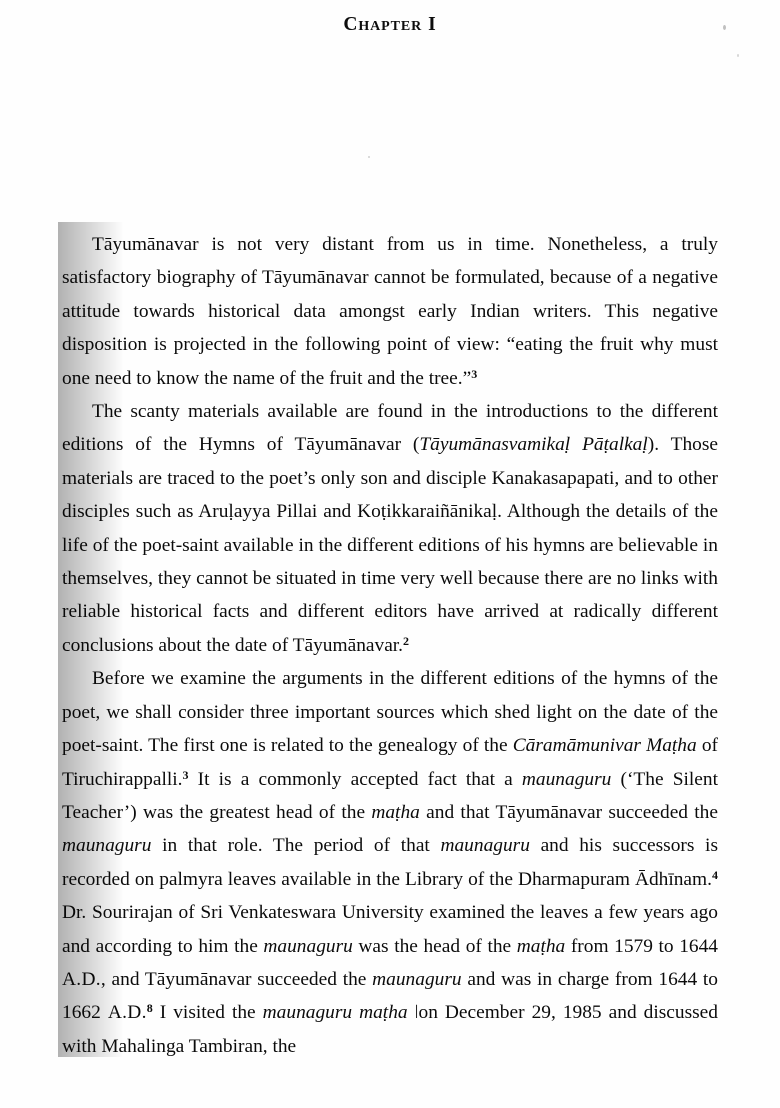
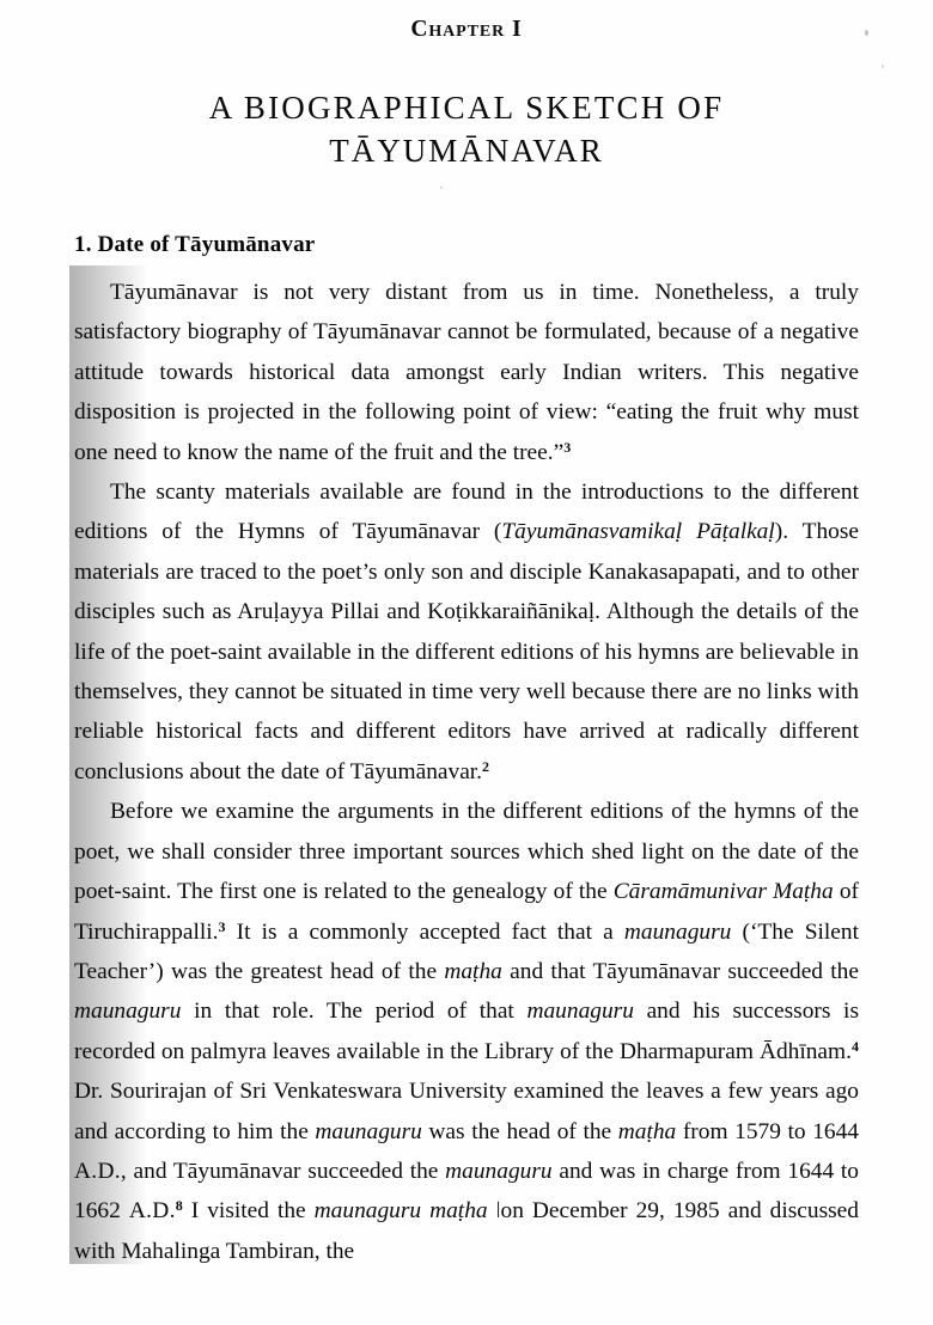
  Chapter I
+ A BIOGRAPHICAL SKETCH OF
+ TĀYUMĀNAVAR
+ 1. Date of Tāyumānavar
  umānavar is not very distant from us in time. Nonetheless, a truly ory biography of Tāyumānavar cannot be formulated, because of a negative towards historical data amongst early Indian writers. This negative ion is projected in the following point of view: “eating the fruit why must d to know the name of the fruit and the tree.”3
  scanty materials available are found in the introductions to the different of the Hymns of Tāyumānavar (Tāyumānasvamikaḷ Pāṭalkaḷ). Those s are traced to the poet’s only son and disciple Kanakasapapati, and to other s such as Aruḷayya Pillai and Koṭikkaraiñānikaḷ. Although the details of the e poet-saint available in the different editions of his hymns are believable in ves, they cannot be situated in time very well because there are no links with historical facts and different editors have arrived at radically different ons about the date of Tāyumānavar.2
  ore we examine the arguments in the different editions of the hymns of the e shall consider three important sources which shed light on the date of the nt. The first one is related to the genealogy of the Cāramāmunivar Maṭha of appalli.3 It is a commonly accepted fact that a maunaguru (‘The Silent ’) was the greatest head of the maṭha and that Tāyumānavar succeeded the uru in that role. The period of that maunaguru and his successors is d on palmyra leaves available in the Library of the Dharmapuram Ādhīnam.4 rirajan of Sri Venkateswara University examined the leaves a few years ago ording to him the maunaguru was the head of the maṭha from 1579 to 1644nd Tāyumānavar succeeded the maunaguru and was in charge from 1644 to .D.8 I visited the maunaguru maṭha ǀon December 29, 1985 and discussed halinga Tambiran, the
